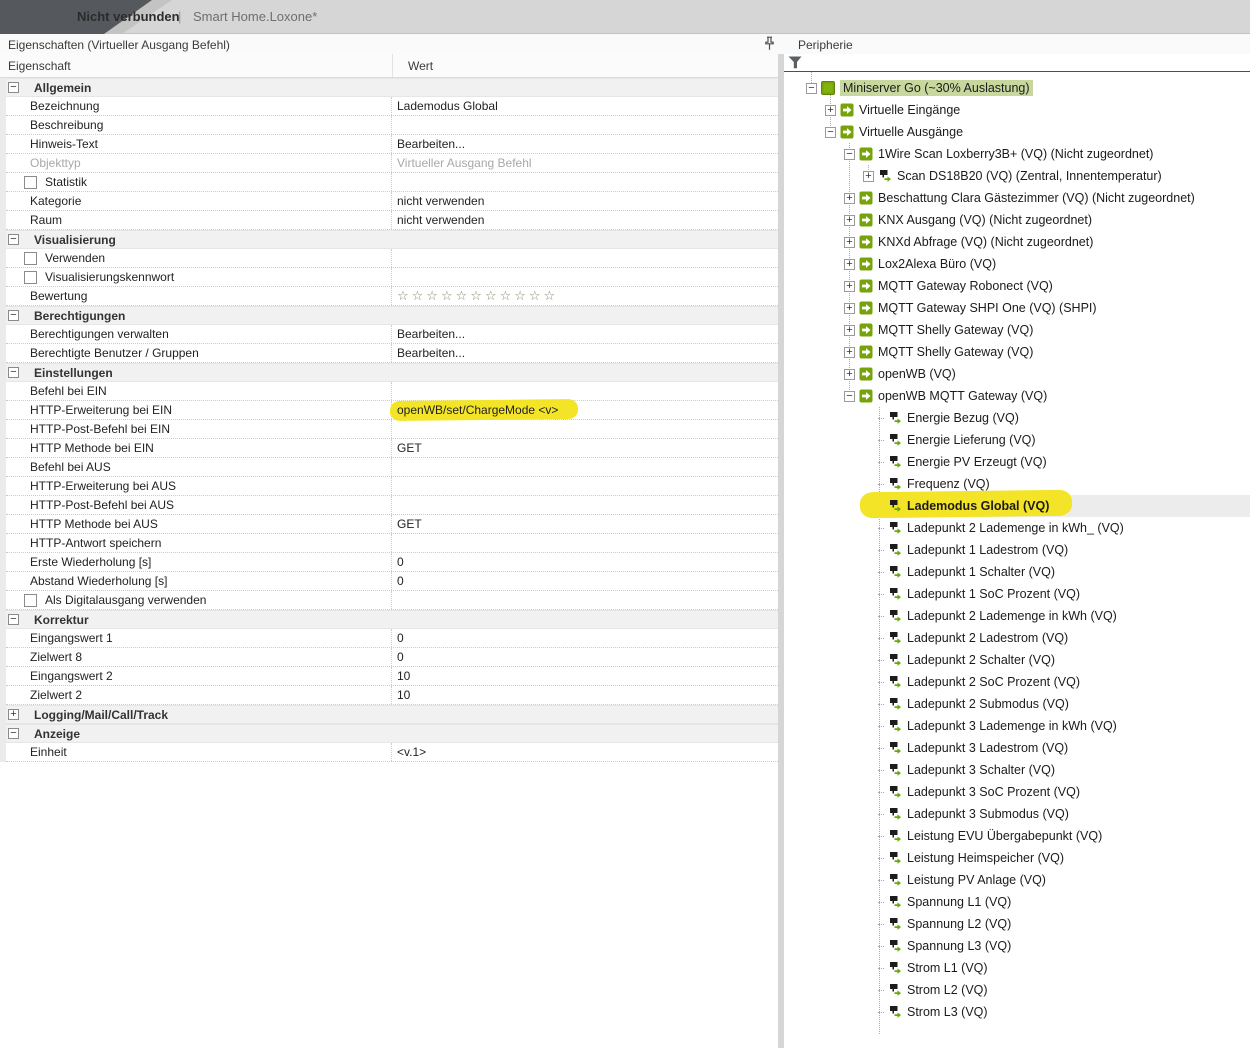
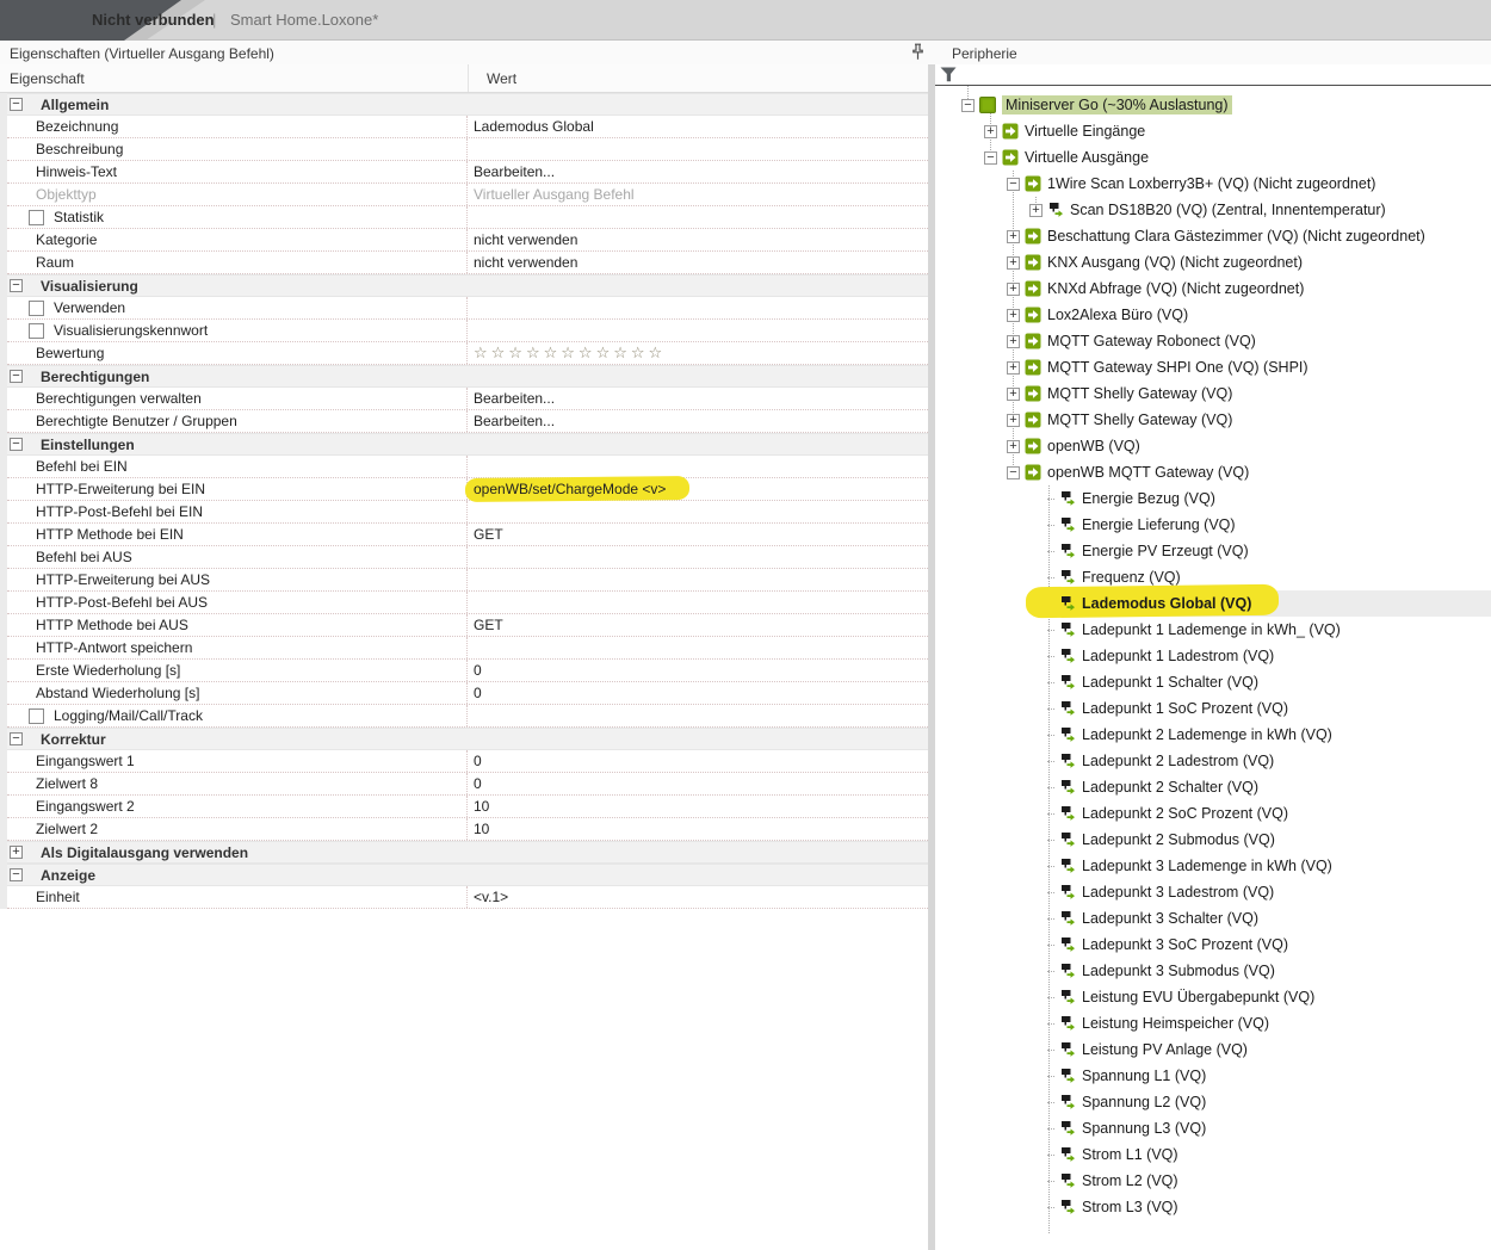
  Nicht verbunden
  |
  Smart Home.Loxone*
  Eigenschaften (Virtueller Ausgang Befehl)
  Peripherie
  Eigenschaft
  Wert
  −
  Allgemein
  Bezeichnung
  Lademodus Global
  Beschreibung
  Hinweis-Text
  Bearbeiten...
  Objekttyp
  Virtueller Ausgang Befehl
  Statistik
  Kategorie
  nicht verwenden
  Raum
  nicht verwenden
  −
  Visualisierung
  Verwenden
  Visualisierungskennwort
  Bewertung
  ☆☆☆☆☆☆☆☆☆☆☆
  −
  Berechtigungen
  Berechtigungen verwalten
  Bearbeiten...
  Berechtigte Benutzer / Gruppen
  Bearbeiten...
  −
  Einstellungen
  Befehl bei EIN
  HTTP-Erweiterung bei EIN
  openWB/set/ChargeMode <v>
  HTTP-Post-Befehl bei EIN
  HTTP Methode bei EIN
  GET
  Befehl bei AUS
  HTTP-Erweiterung bei AUS
  HTTP-Post-Befehl bei AUS
  HTTP Methode bei AUS
  GET
  HTTP-Antwort speichern
  Erste Wiederholung [s]
  0
  Abstand Wiederholung [s]
  0
- Als Digitalausgang verwenden
+ Logging/Mail/Call/Track
  −
  Korrektur
  Eingangswert 1
  0
  Zielwert 8
  0
  Eingangswert 2
  10
  Zielwert 2
  10
  +
- Logging/Mail/Call/Track
+ Als Digitalausgang verwenden
  −
  Anzeige
  Einheit
  <v.1>
  −
  Miniserver Go (~30% Auslastung)
  +
  Virtuelle Eingänge
  −
  Virtuelle Ausgänge
  −
  1Wire Scan Loxberry3B+ (VQ) (Nicht zugeordnet)
  +
  Scan DS18B20 (VQ) (Zentral, Innentemperatur)
  +
  Beschattung Clara Gästezimmer (VQ) (Nicht zugeordnet)
  +
  KNX Ausgang (VQ) (Nicht zugeordnet)
  +
  KNXd Abfrage (VQ) (Nicht zugeordnet)
  +
  Lox2Alexa Büro (VQ)
  +
  MQTT Gateway Robonect (VQ)
  +
  MQTT Gateway SHPI One (VQ) (SHPI)
  +
  MQTT Shelly Gateway (VQ)
  +
  MQTT Shelly Gateway (VQ)
  +
  openWB (VQ)
  −
  openWB MQTT Gateway (VQ)
  Energie Bezug (VQ)
  Energie Lieferung (VQ)
  Energie PV Erzeugt (VQ)
  Frequenz (VQ)
  Lademodus Global (VQ)
- Ladepunkt 2 Lademenge in kWh_ (VQ)
+ Ladepunkt 1 Lademenge in kWh_ (VQ)
  Ladepunkt 1 Ladestrom (VQ)
  Ladepunkt 1 Schalter (VQ)
  Ladepunkt 1 SoC Prozent (VQ)
  Ladepunkt 2 Lademenge in kWh (VQ)
  Ladepunkt 2 Ladestrom (VQ)
  Ladepunkt 2 Schalter (VQ)
  Ladepunkt 2 SoC Prozent (VQ)
  Ladepunkt 2 Submodus (VQ)
  Ladepunkt 3 Lademenge in kWh (VQ)
  Ladepunkt 3 Ladestrom (VQ)
  Ladepunkt 3 Schalter (VQ)
  Ladepunkt 3 SoC Prozent (VQ)
  Ladepunkt 3 Submodus (VQ)
  Leistung EVU Übergabepunkt (VQ)
  Leistung Heimspeicher (VQ)
  Leistung PV Anlage (VQ)
  Spannung L1 (VQ)
  Spannung L2 (VQ)
  Spannung L3 (VQ)
  Strom L1 (VQ)
  Strom L2 (VQ)
  Strom L3 (VQ)
